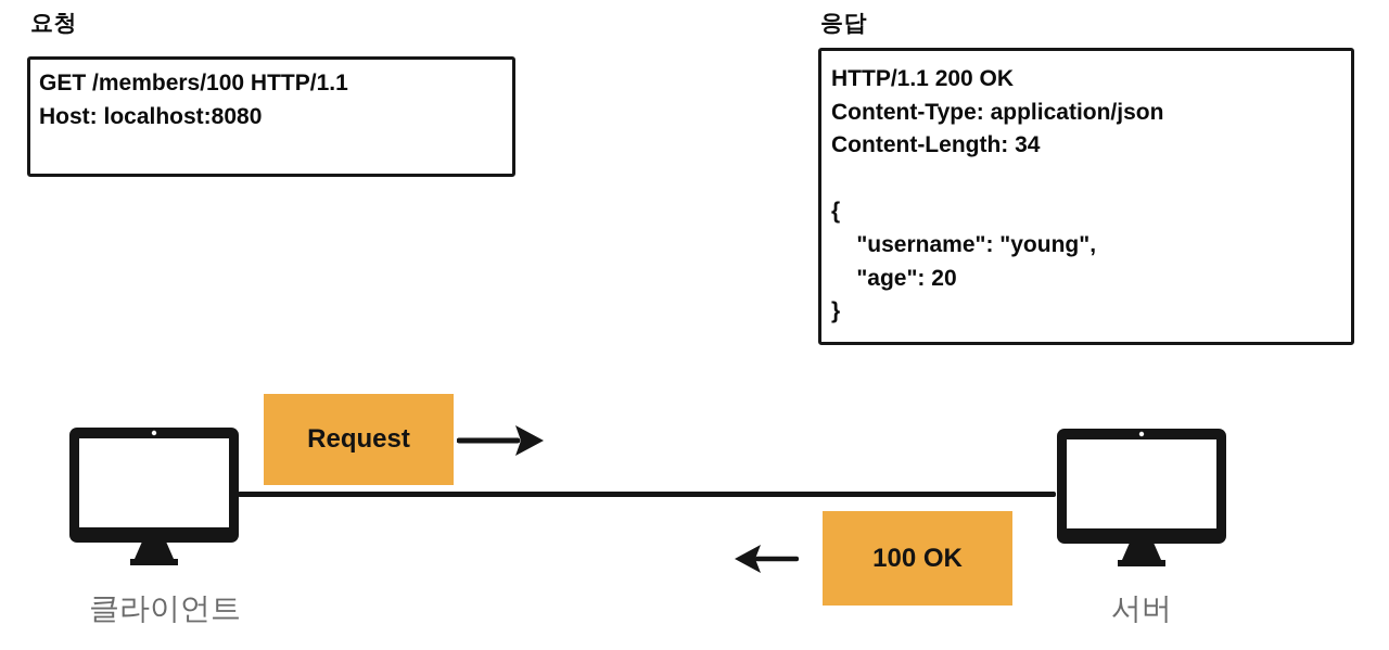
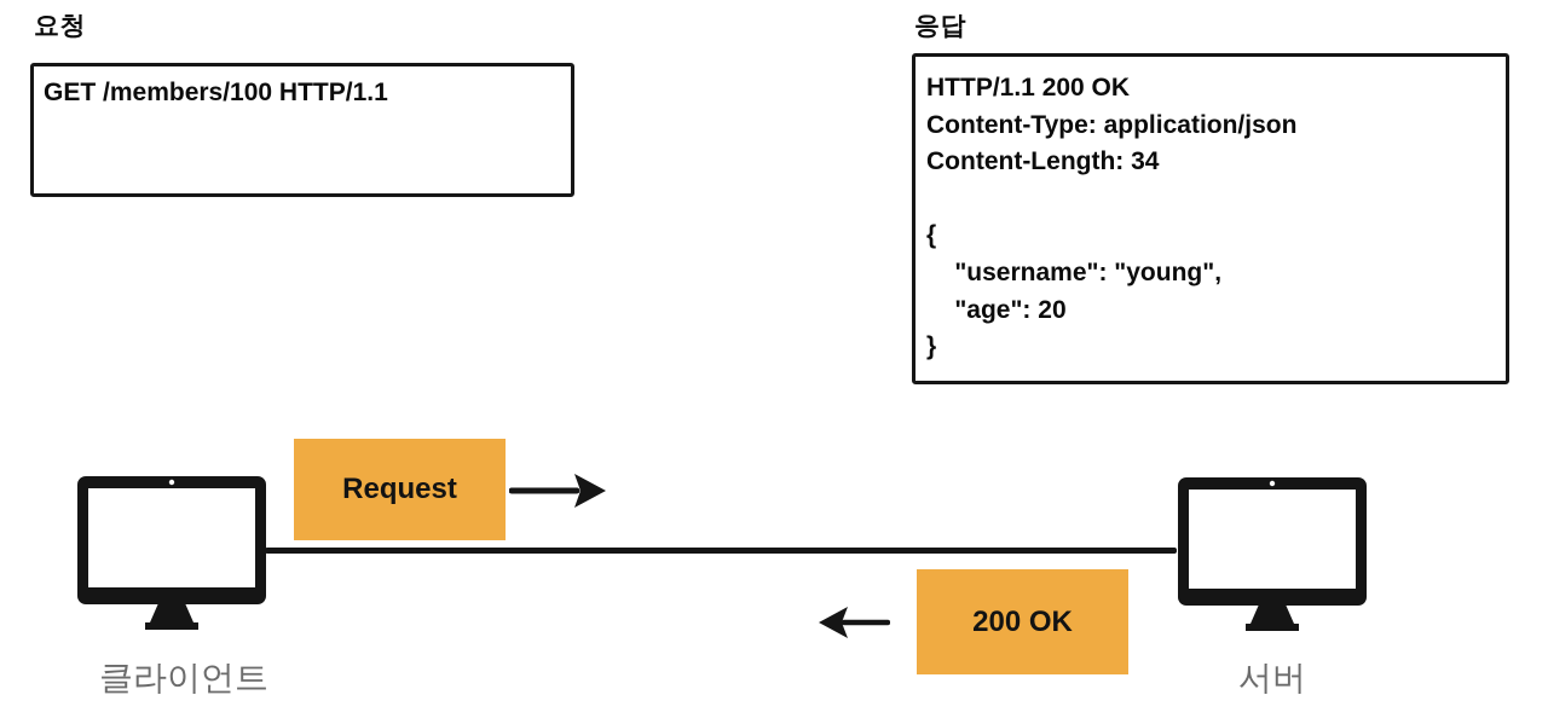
  요청
  GET /members/100 HTTP/1.1
- Host: localhost:8080
  응답
  HTTP/1.1 200 OK
  Content-Type: application/json
  Content-Length: 34
  {
  "username": "young",
  "age": 20
  }
  Request
- 100 OK
+ 200 OK
  클라이언트
  서버
